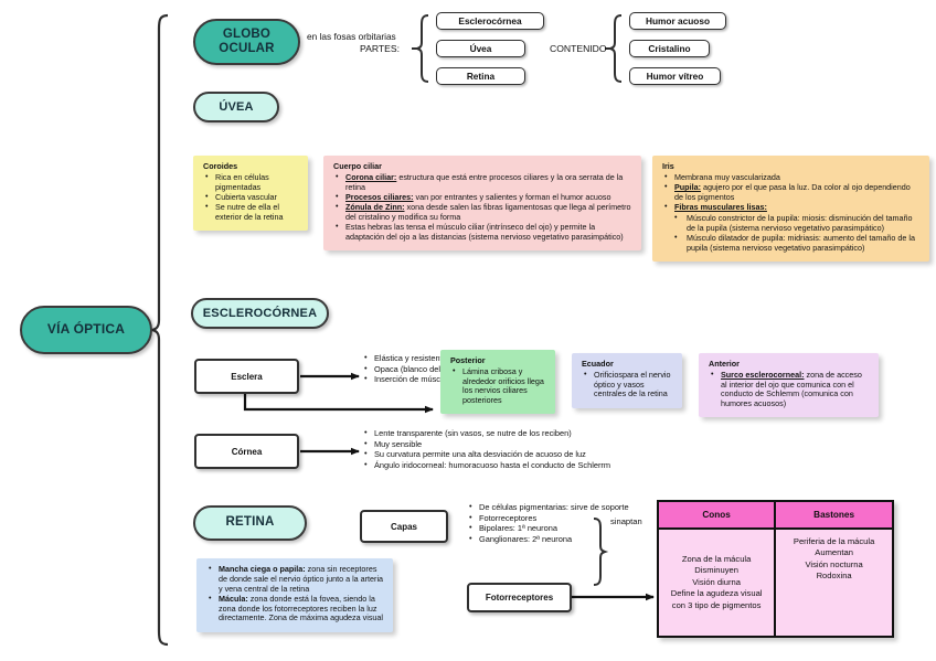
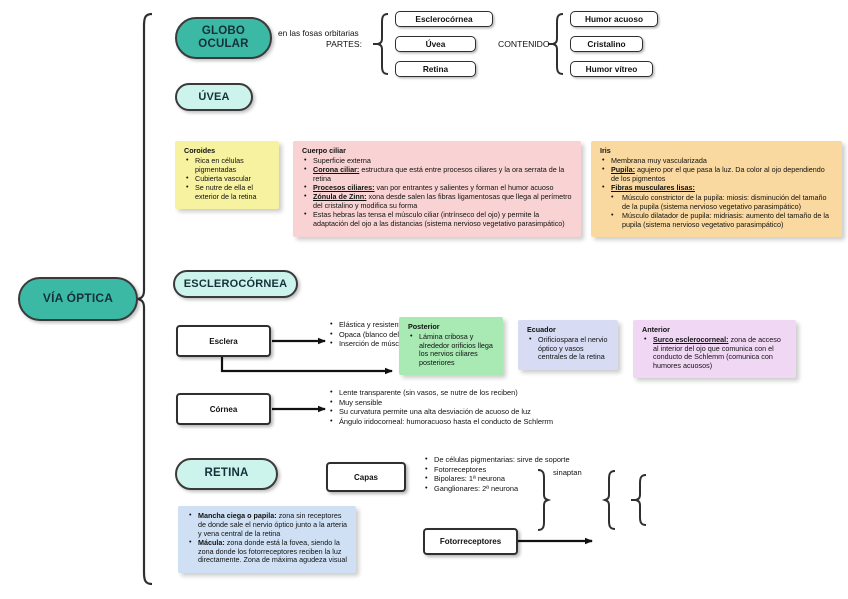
  VÍA ÓPTICA
  GLOBO OCULAR
  en las fosas orbitarias
  PARTES:
  Esclerocórnea
  Úvea
  Retina
  CONTENIDO
  Humor acuoso
  Cristalino
  Humor vítreo
  ÚVEA
  Coroides
  Rica en células pigmentadas
  Cubierta vascular
  Se nutre de ella el exterior de la retina
  Cuerpo ciliar
+ Superficie externa
  Corona ciliar: estructura que está entre procesos ciliares y la ora serrata de la retina
  Procesos ciliares: van por entrantes y salientes y forman el humor acuoso
  Zónula de Zinn: xona desde salen las fibras ligamentosas que llega al perímetro del cristalino y modifica su forma
  Estas hebras las tensa el músculo ciliar (intrínseco del ojo) y permite la adaptación del ojo a las distancias (sistema nervioso vegetativo parasimpático)
  Iris
  Membrana muy vascularizada
  Pupila: agujero por el que pasa la luz. Da color al ojo dependiendo de los pigmentos
  Fibras musculares lisas:
  Músculo constrictor de la pupila: miosis: disminución del tamaño de la pupila (sistema nervioso vegetativo parasimpático)
  Músculo dilatador de pupila: midriasis: aumento del tamaño de la pupila (sistema nervioso vegetativo parasimpático)
  ESCLEROCÓRNEA
  Esclera
  Elástica y resisten
  Opaca (blanco de
  Inserción de músc
  Posterior
  Lámina cribosa y alrededor orificios llega los nervios ciliares posteriores
  Ecuador
  Orificiospara el nervio óptico y vasos centrales de la retina
  Anterior
  Surco esclerocorneal: zona de acceso al interior del ojo que comunica con el conducto de Schlemm (comunica con humores acuosos)
  Córnea
  Lente transparente (sin vasos, se nutre de los reciben)
  Muy sensible
  Su curvatura permite una alta desviación de acuoso de luz
  Ángulo iridocorneal: humoracuoso hasta el conducto de Schlerrm
  RETINA
  Capas
  De células pigmentarias: sirve de soporte
  Fotorreceptores
  Bipolares: 1ª neurona
  Ganglionares: 2ª neurona
  sinaptan
  Mancha ciega o papila: zona sin receptores de donde sale el nervio óptico junto a la arteria y vena central de la retina
  Mácula: zona donde está la fovea, siendo la zona donde los fotorreceptores reciben la luz directamente. Zona de máxima agudeza visual
  Fotorreceptores
- Conos	Bastones
- Zona de la mácula Disminuyen Visión diurna Define la agudeza visual con 3 tipo de pigmentos	Periferia de la mácula Aumentan Visión nocturna Rodoxina
